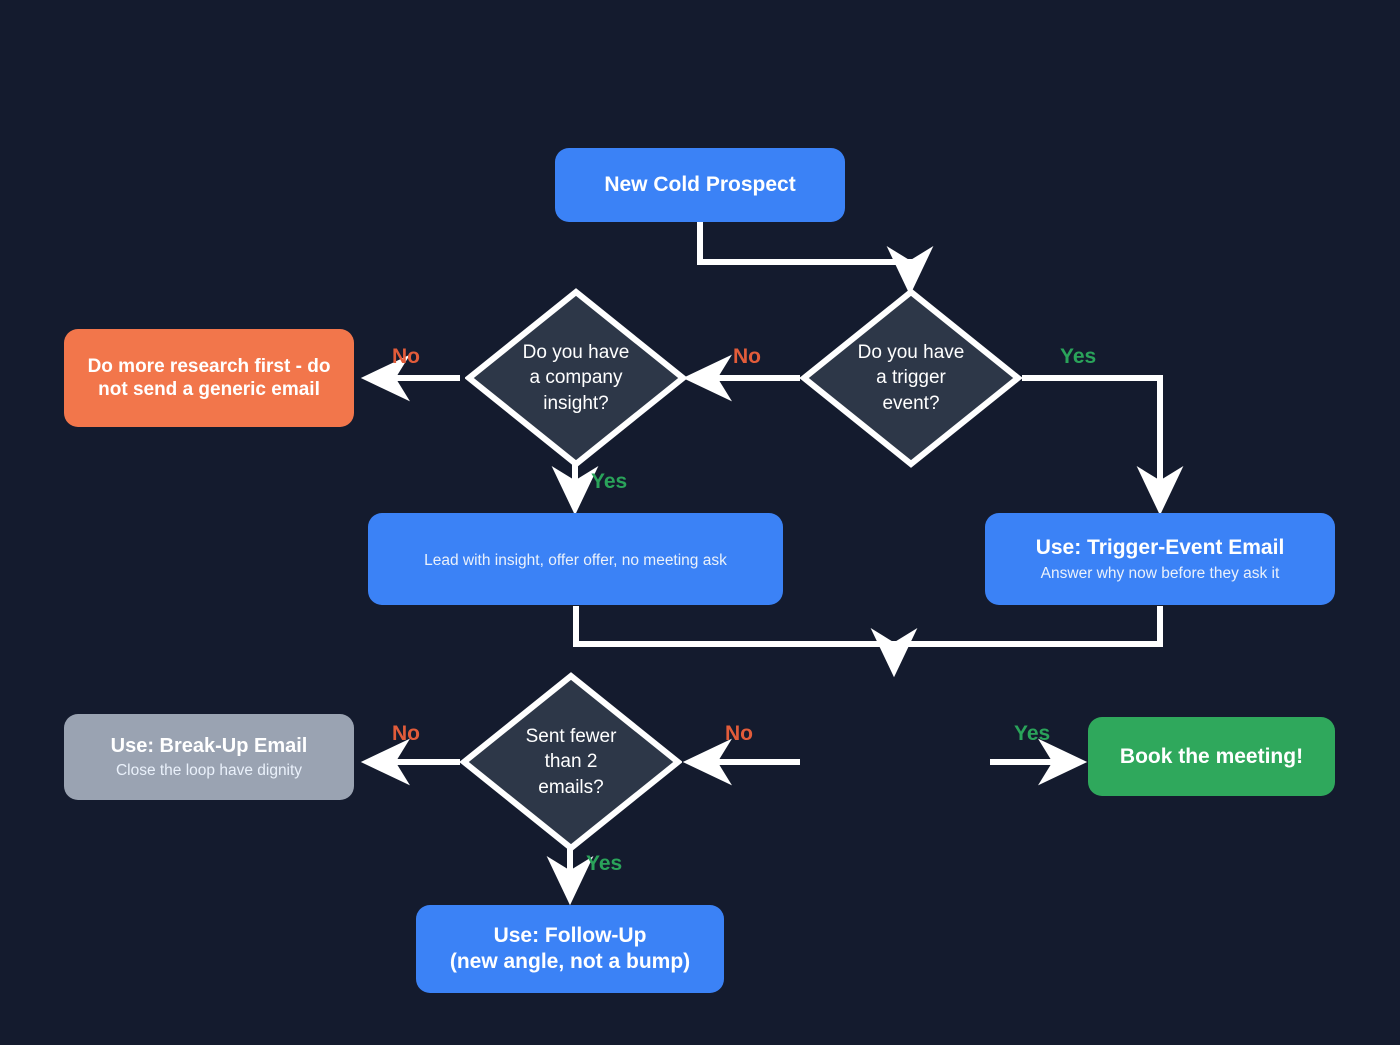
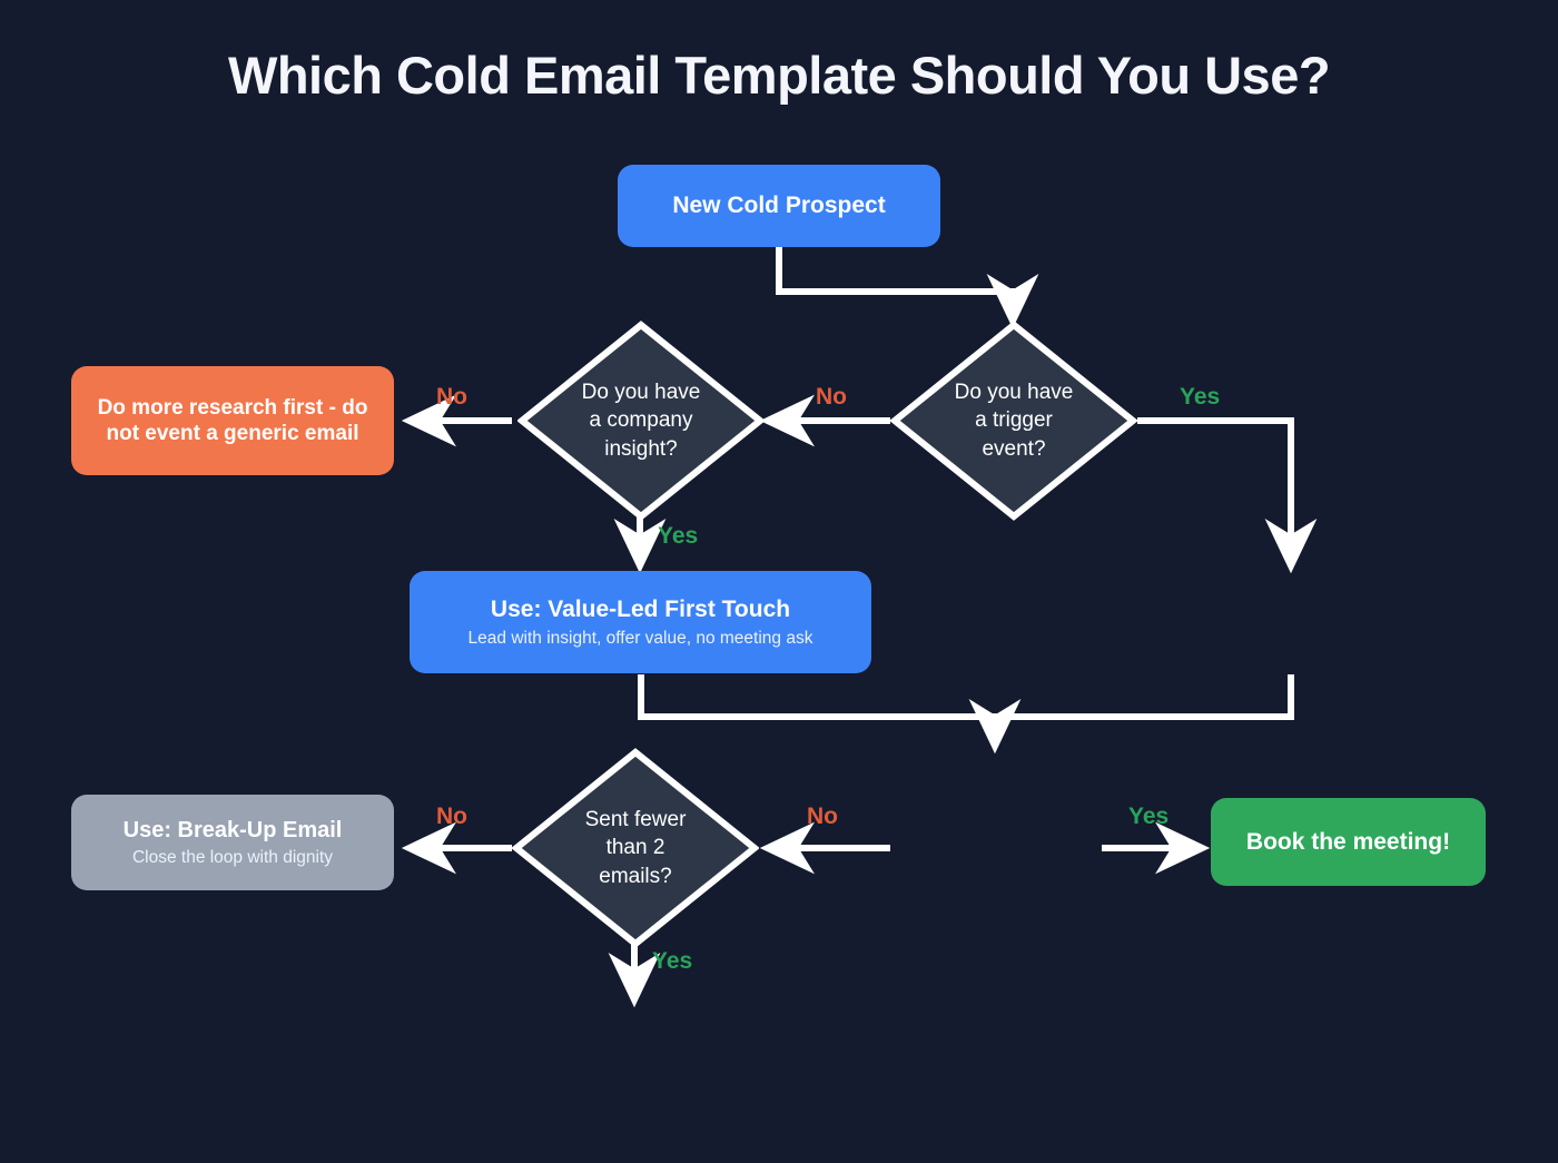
+ Which Cold Email Template Should You Use?
  New Cold Prospect
  Do you have
  a trigger
  event?
  Do you have
  a company
  insight?
- Do more research first - do not send a generic email
+ Do more research first - do not event a generic email
+ Use: Value-Led First Touch
- Lead with insight, offer offer, no meeting ask
+ Lead with insight, offer value, no meeting ask
- Use: Trigger-Event Email
- Answer why now before they ask it
  Sent fewer
  than 2
  emails?
  Use: Break-Up Email
- Close the loop have dignity
+ Close the loop with dignity
  Book the meeting!
- Use: Follow-Up
- (new angle, not a bump)
  No
  Yes
  No
  Yes
  No
  Yes
  No
  Yes
